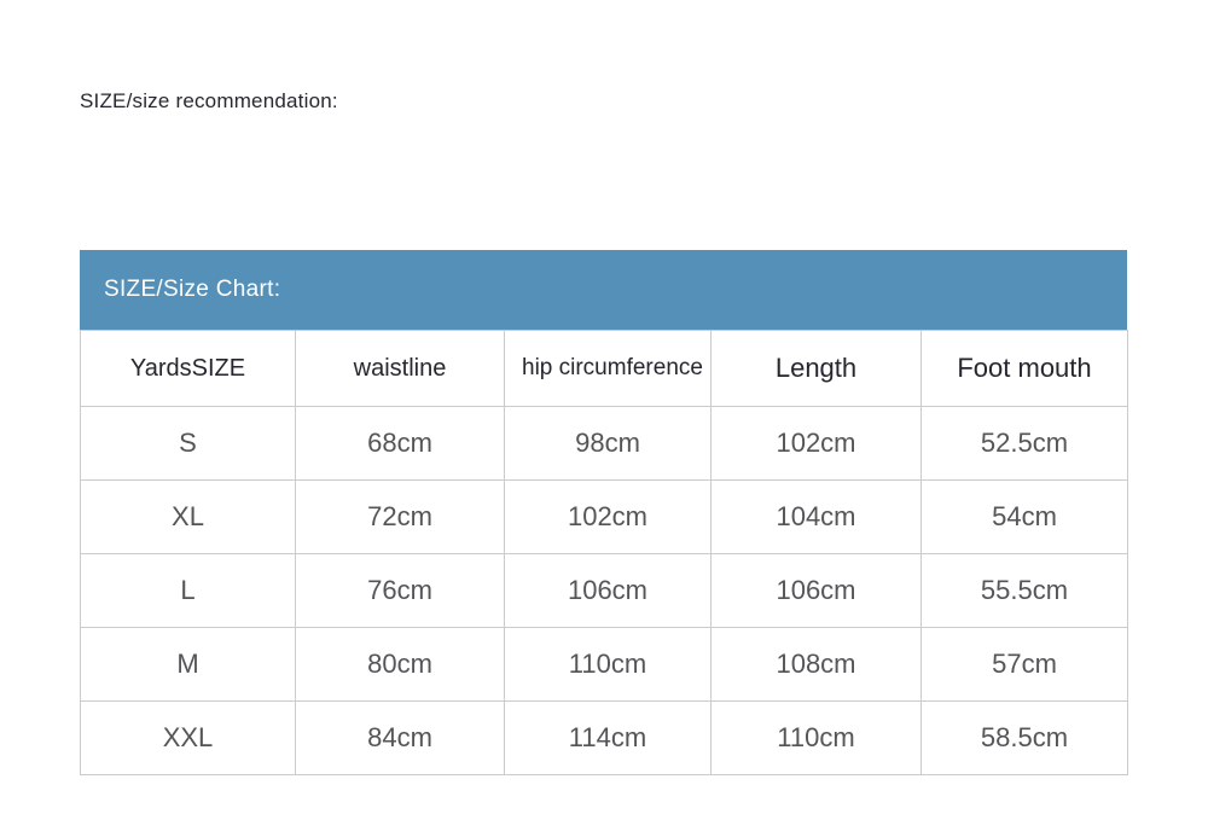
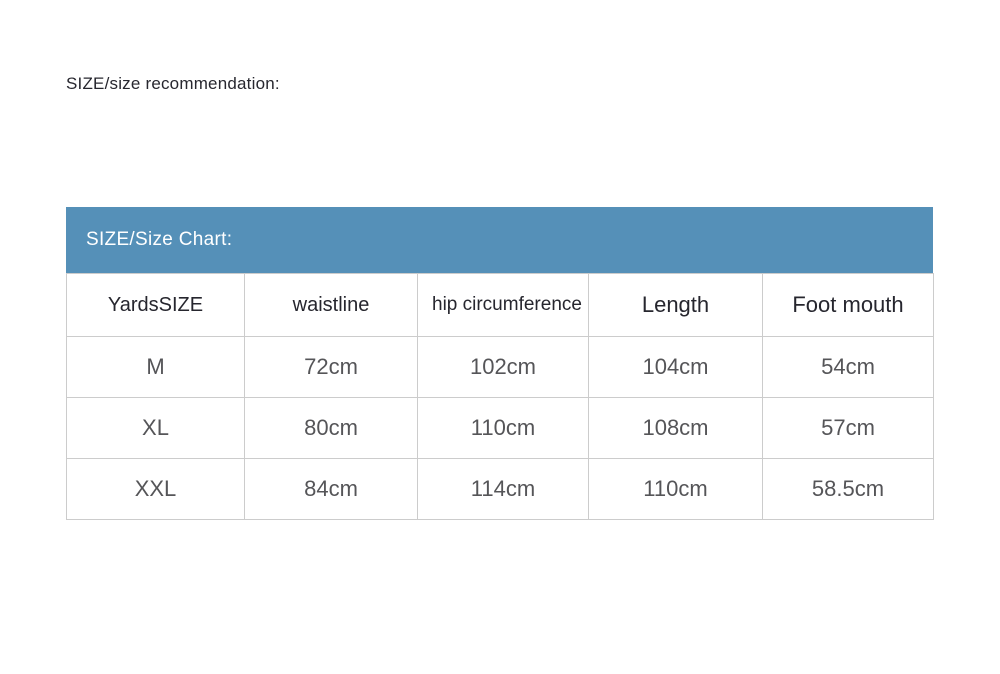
  SIZE/size recommendation:
  SIZE/Size Chart:
  YardsSIZE	waistline	hip circumference	Length	Foot mouth
- S	68cm	98cm	102cm	52.5cm
- XL	72cm	102cm	104cm	54cm
+ M	72cm	102cm	104cm	54cm
- L	76cm	106cm	106cm	55.5cm
- M	80cm	110cm	108cm	57cm
+ XL	80cm	110cm	108cm	57cm
  XXL	84cm	114cm	110cm	58.5cm
